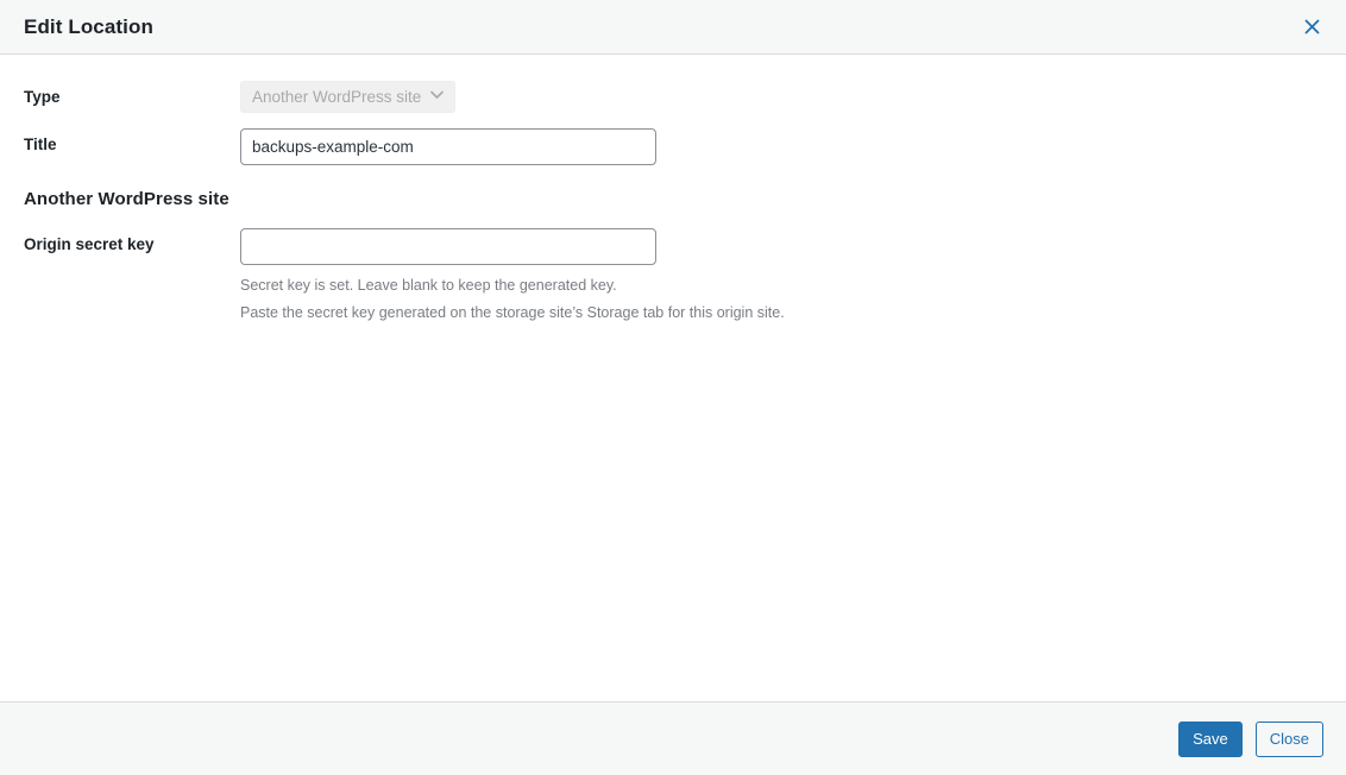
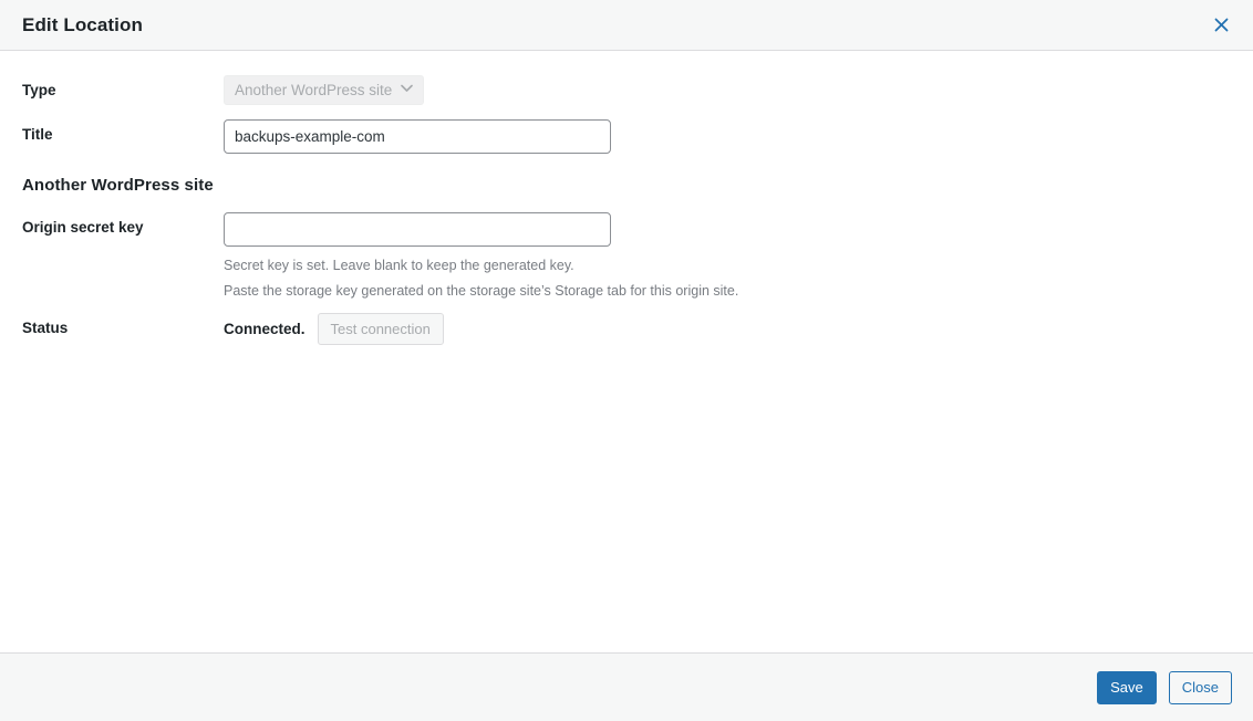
  Edit Location
  Type
  Another WordPress site
  Title
  backups-example-com
  Another WordPress site
  Origin secret key
  Secret key is set. Leave blank to keep the generated key.
- Paste the secret key generated on the storage site’s Storage tab for this origin site.
+ Paste the storage key generated on the storage site’s Storage tab for this origin site.
+ Status
+ Connected.
+ Test connection
  Save
  Close
